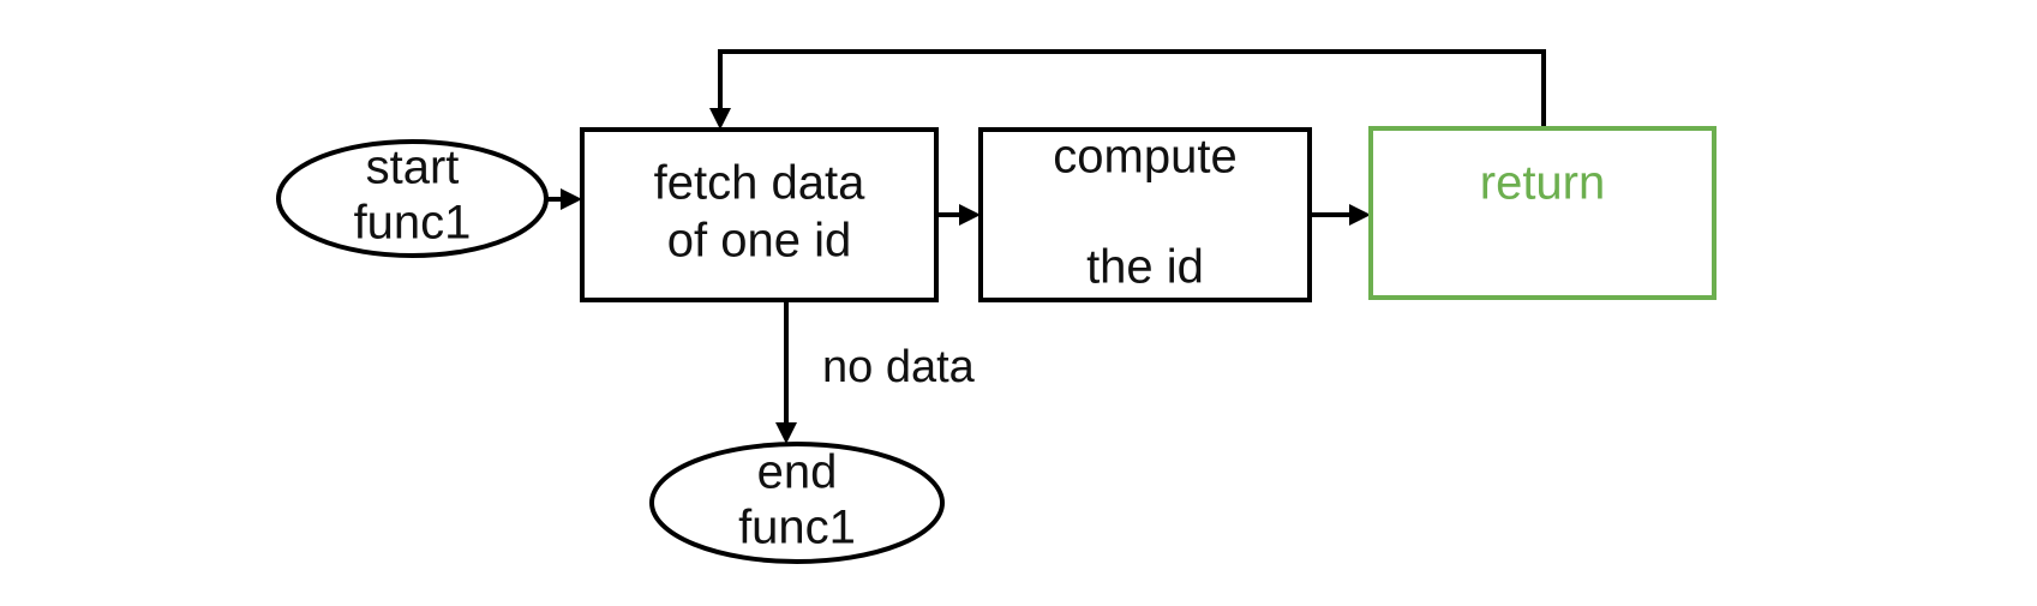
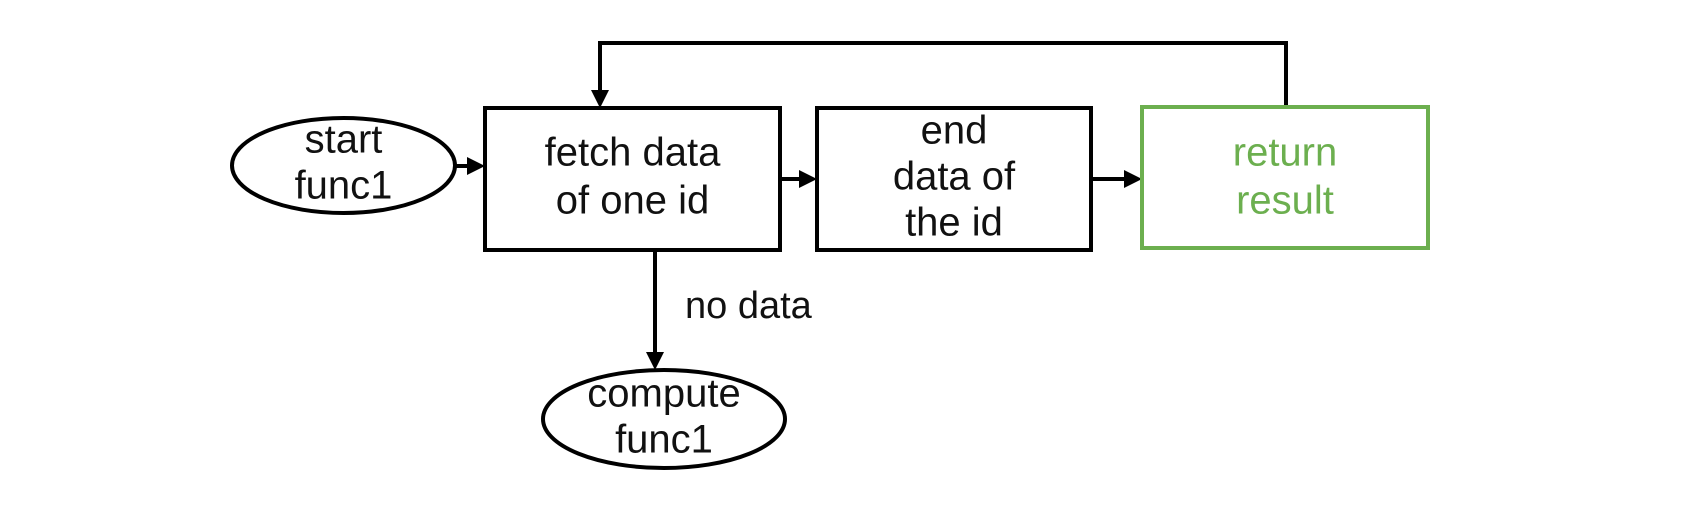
  start
  func1
  fetch data
  of one id
- compute
+ end
+ data of
  the id
  return
+ result
- end
+ compute
  func1
  no data
